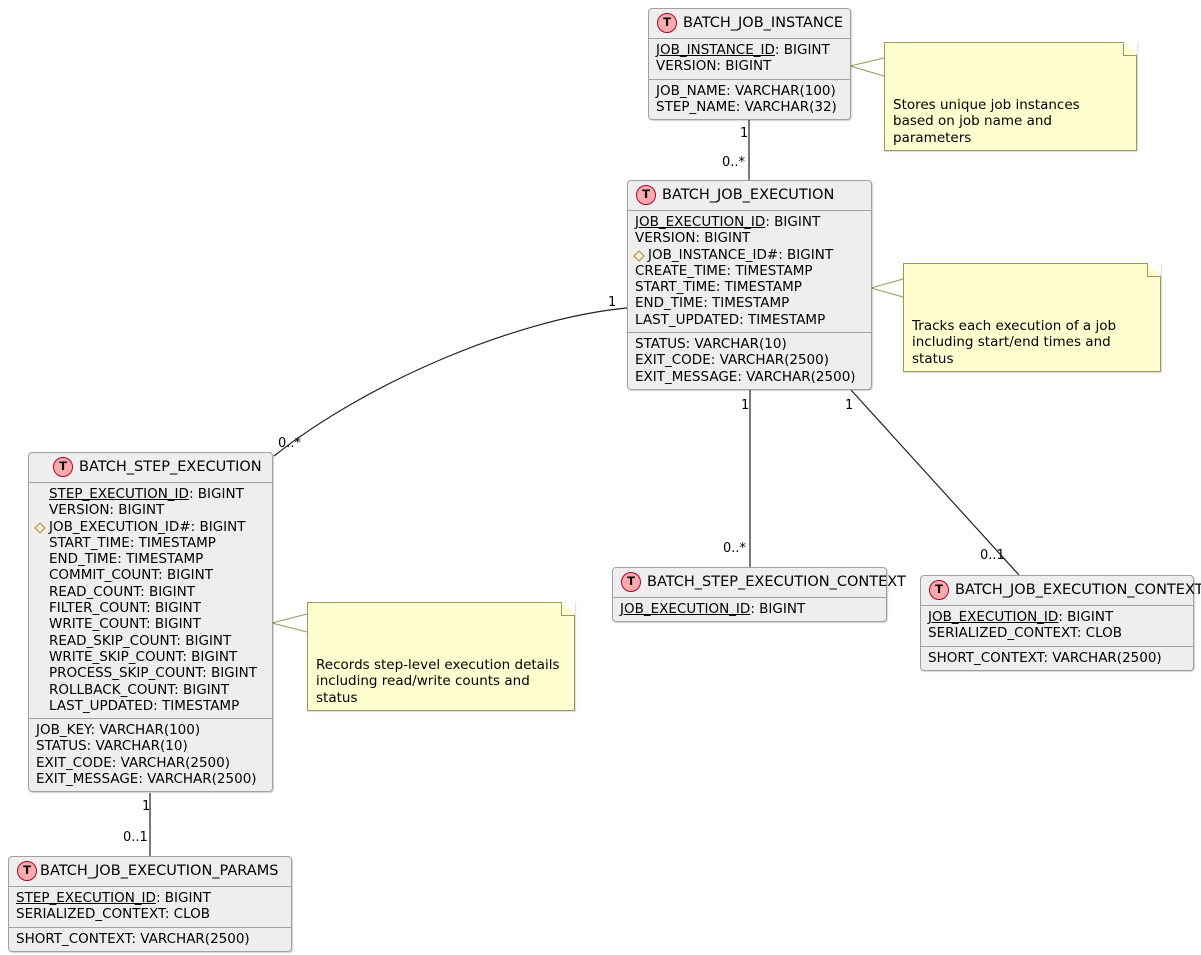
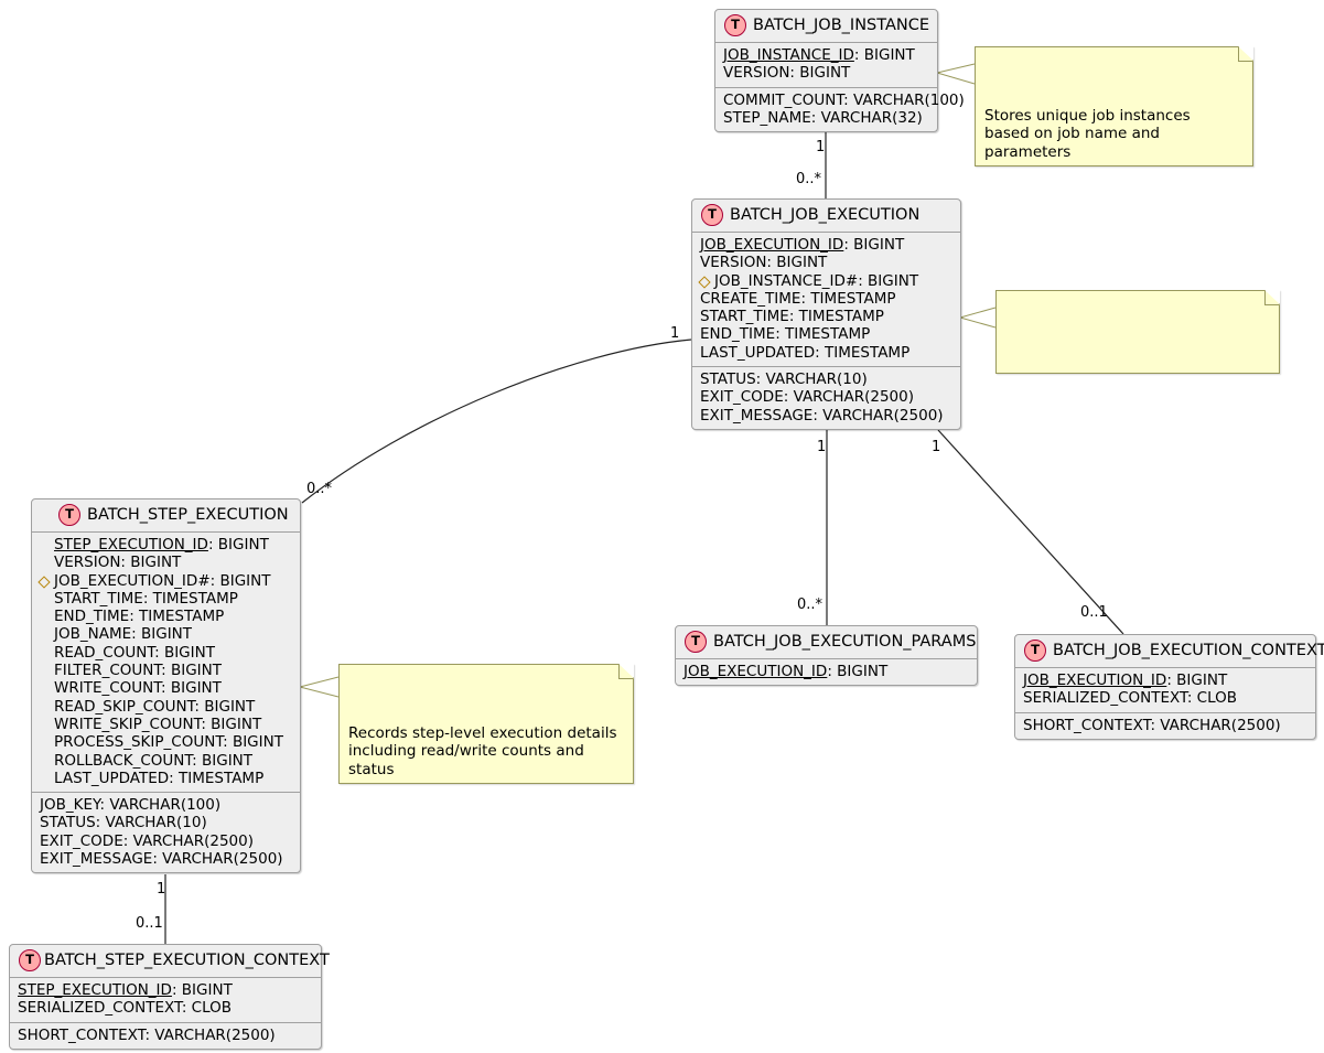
  T
  BATCH_JOB_INSTANCE
  JOB_INSTANCE_ID: BIGINT
  VERSION: BIGINT
- JOB_NAME: VARCHAR(100)
+ COMMIT_COUNT: VARCHAR(100)
  STEP_NAME: VARCHAR(32)
  T
  BATCH_JOB_EXECUTION
  JOB_EXECUTION_ID: BIGINT
  VERSION: BIGINT
  JOB_INSTANCE_ID#: BIGINT
  CREATE_TIME: TIMESTAMP
  START_TIME: TIMESTAMP
  END_TIME: TIMESTAMP
  LAST_UPDATED: TIMESTAMP
  STATUS: VARCHAR(10)
  EXIT_CODE: VARCHAR(2500)
  EXIT_MESSAGE: VARCHAR(2500)
  T
  BATCH_STEP_EXECUTION
  STEP_EXECUTION_ID: BIGINT
  VERSION: BIGINT
  JOB_EXECUTION_ID#: BIGINT
  START_TIME: TIMESTAMP
  END_TIME: TIMESTAMP
- COMMIT_COUNT: BIGINT
+ JOB_NAME: BIGINT
  READ_COUNT: BIGINT
  FILTER_COUNT: BIGINT
  WRITE_COUNT: BIGINT
  READ_SKIP_COUNT: BIGINT
  WRITE_SKIP_COUNT: BIGINT
  PROCESS_SKIP_COUNT: BIGINT
  ROLLBACK_COUNT: BIGINT
  LAST_UPDATED: TIMESTAMP
  JOB_KEY: VARCHAR(100)
  STATUS: VARCHAR(10)
  EXIT_CODE: VARCHAR(2500)
  EXIT_MESSAGE: VARCHAR(2500)
  T
- BATCH_STEP_EXECUTION_CONTEXT
+ BATCH_JOB_EXECUTION_PARAMS
  JOB_EXECUTION_ID: BIGINT
  T
  BATCH_JOB_EXECUTION_CONTEXT
  JOB_EXECUTION_ID: BIGINT
  SERIALIZED_CONTEXT: CLOB
  SHORT_CONTEXT: VARCHAR(2500)
  T
- BATCH_JOB_EXECUTION_PARAMS
+ BATCH_STEP_EXECUTION_CONTEXT
  STEP_EXECUTION_ID: BIGINT
  SERIALIZED_CONTEXT: CLOB
  SHORT_CONTEXT: VARCHAR(2500)
  Stores unique job instances
  based on job name and parameters
- Tracks each execution of a job
- including start/end times and status
  Records step-level execution details
  including read/write counts and status
  1
  0..*
  1
  0..*
  1
  0..*
  1
  0..1
  1
  0..1
